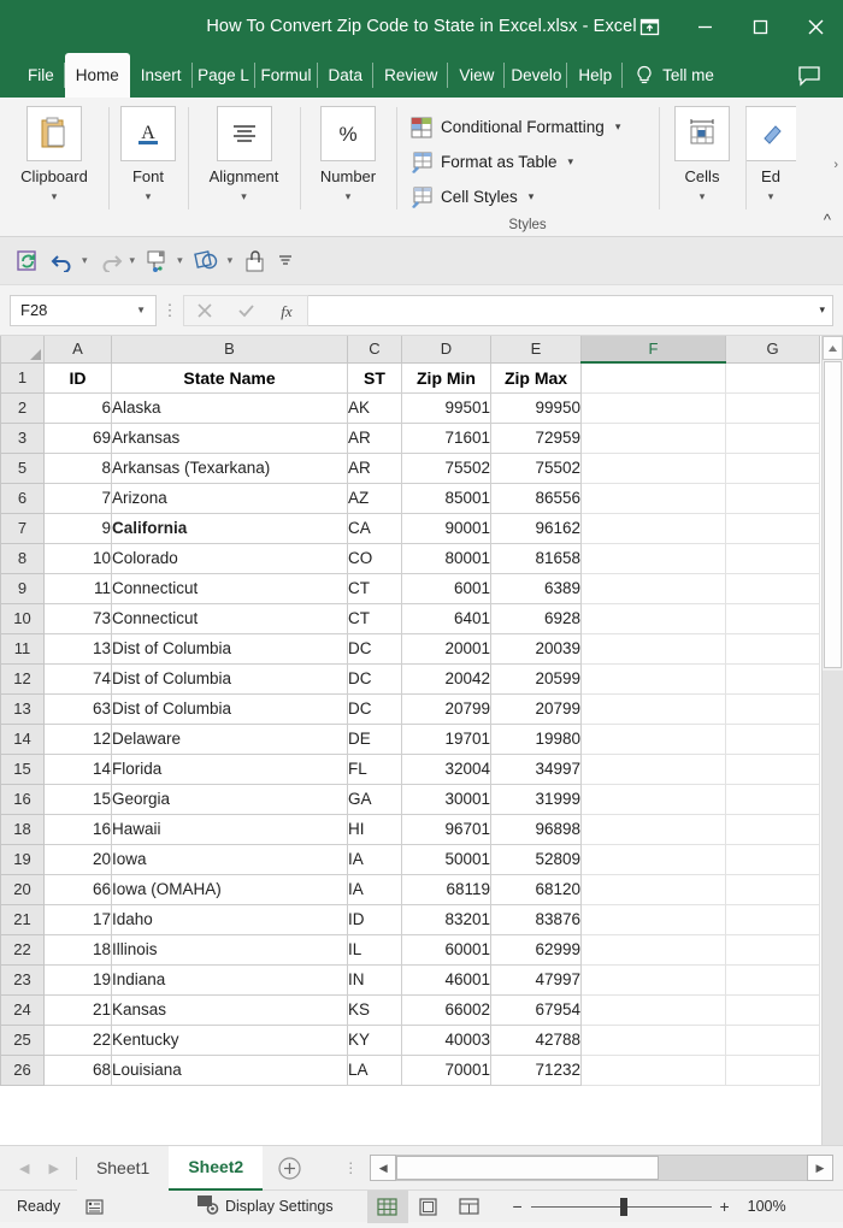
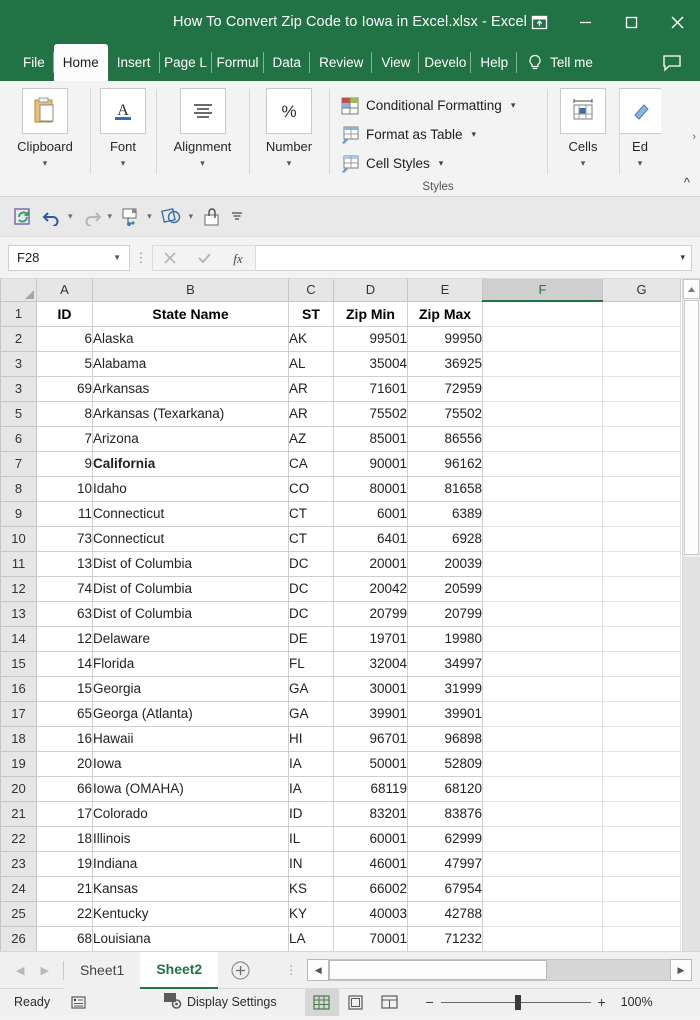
- How To Convert Zip Code to State in Excel.xlsx - Excel
+ How To Convert Zip Code to Iowa in Excel.xlsx - Excel
  File
  Home
  Insert
  Page L
  Formul
  Data
  Review
  View
  Develo
  Help
  Tell me
  Clipboard
  ▾
  A
  Font
  ▾
  Alignment
  ▾
  %
  Number
  ▾
  Conditional Formatting
  ▾
  Format as Table
  ▾
  Cell Styles
  ▾
  Styles
  Cells
  ▾
  Ed
  ▾
  ›
  ^
  ▾
  ▾
  ▾
  ▾
  F28
  ▼
  ⋮
  fx
  ▾
  	A	B	C	D	E	F	G
  1	ID	State Name	ST	Zip Min	Zip Max
  2	6	Alaska	AK	99501	99950
+ 3	5	Alabama	AL	35004	36925
  3	69	Arkansas	AR	71601	72959
  5	8	Arkansas (Texarkana)	AR	75502	75502
  6	7	Arizona	AZ	85001	86556
  7	9	California	CA	90001	96162
- 8	10	Colorado	CO	80001	81658
+ 8	10	Idaho	CO	80001	81658
  9	11	Connecticut	CT	6001	6389
  10	73	Connecticut	CT	6401	6928
  11	13	Dist of Columbia	DC	20001	20039
  12	74	Dist of Columbia	DC	20042	20599
  13	63	Dist of Columbia	DC	20799	20799
  14	12	Delaware	DE	19701	19980
  15	14	Florida	FL	32004	34997
  16	15	Georgia	GA	30001	31999
+ 17	65	Georga (Atlanta)	GA	39901	39901
  18	16	Hawaii	HI	96701	96898
  19	20	Iowa	IA	50001	52809
  20	66	Iowa (OMAHA)	IA	68119	68120
- 21	17	Idaho	ID	83201	83876
+ 21	17	Colorado	ID	83201	83876
  22	18	Illinois	IL	60001	62999
  23	19	Indiana	IN	46001	47997
  24	21	Kansas	KS	66002	67954
  25	22	Kentucky	KY	40003	42788
  26	68	Louisiana	LA	70001	71232
  ◀
  ▶
  Sheet1
  Sheet2
  ⋮
  ◀
  ▶
  Ready
  Display Settings
  −
  +
  100%
